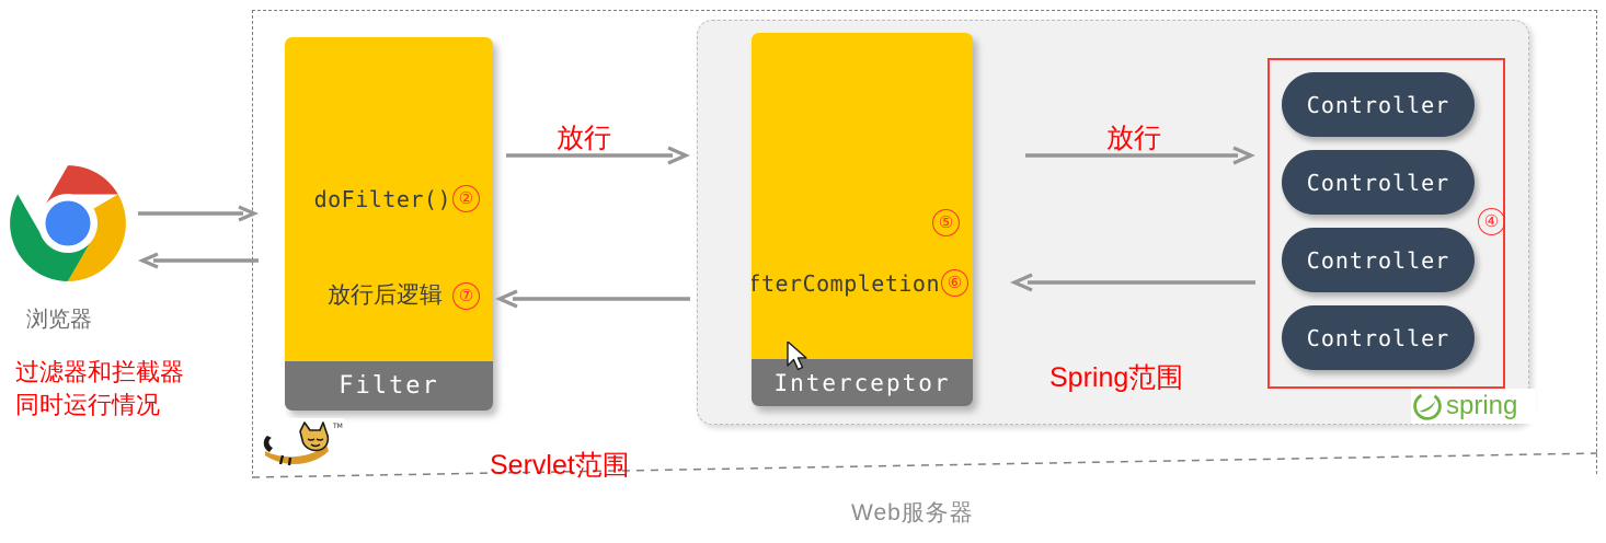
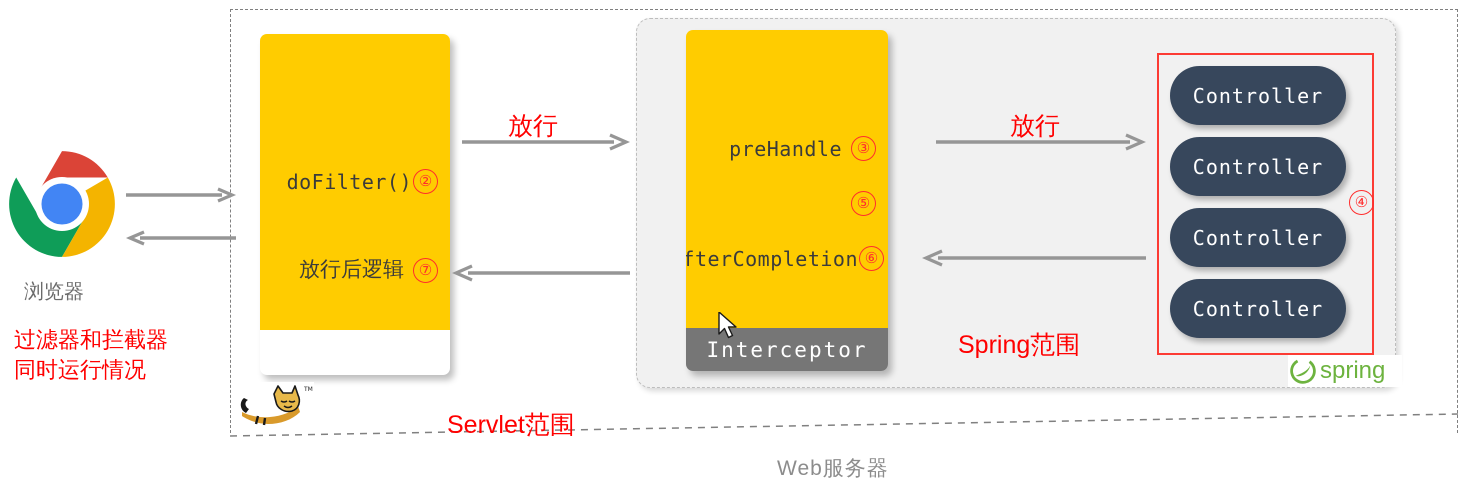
  Web服务器
  浏览器
  过滤器和拦截器
  同时运行情况
  Spring范围
  doFilter()
  ②
  放行后逻辑
  ⑦
- Filter
  放行
+ preHandle
+ ③
  ⑤
  fterCompletion
  ⑥
  Interceptor
  放行
  Controller
  Controller
  Controller
  Controller
  ④
  spring
  Servlet范围
